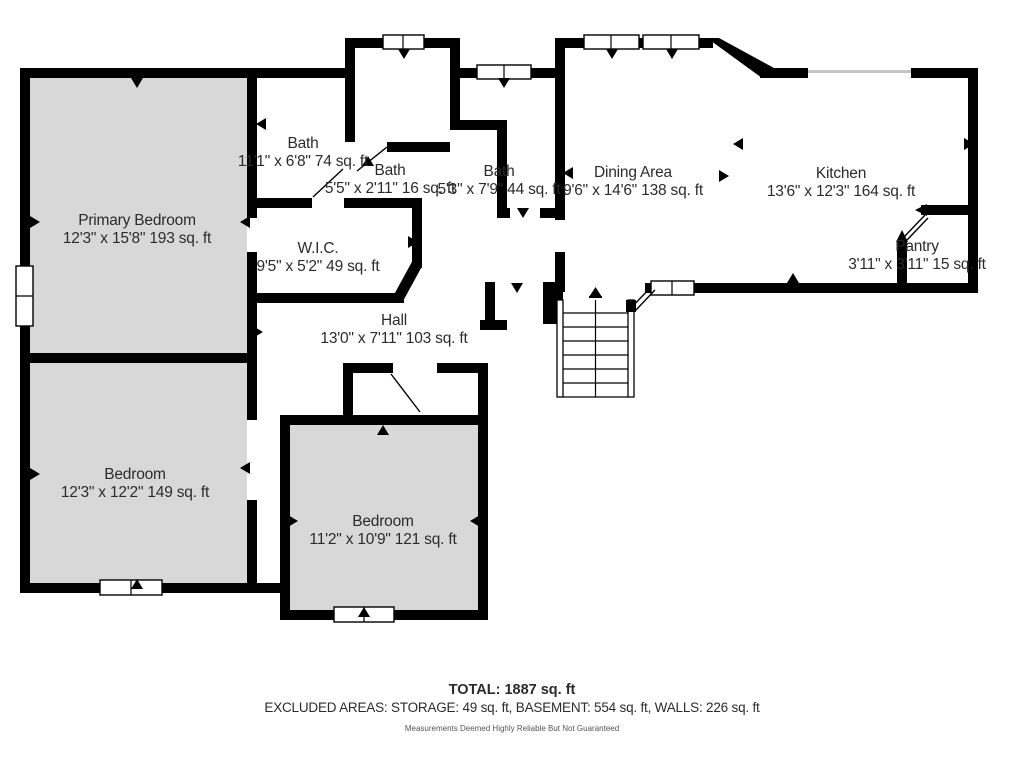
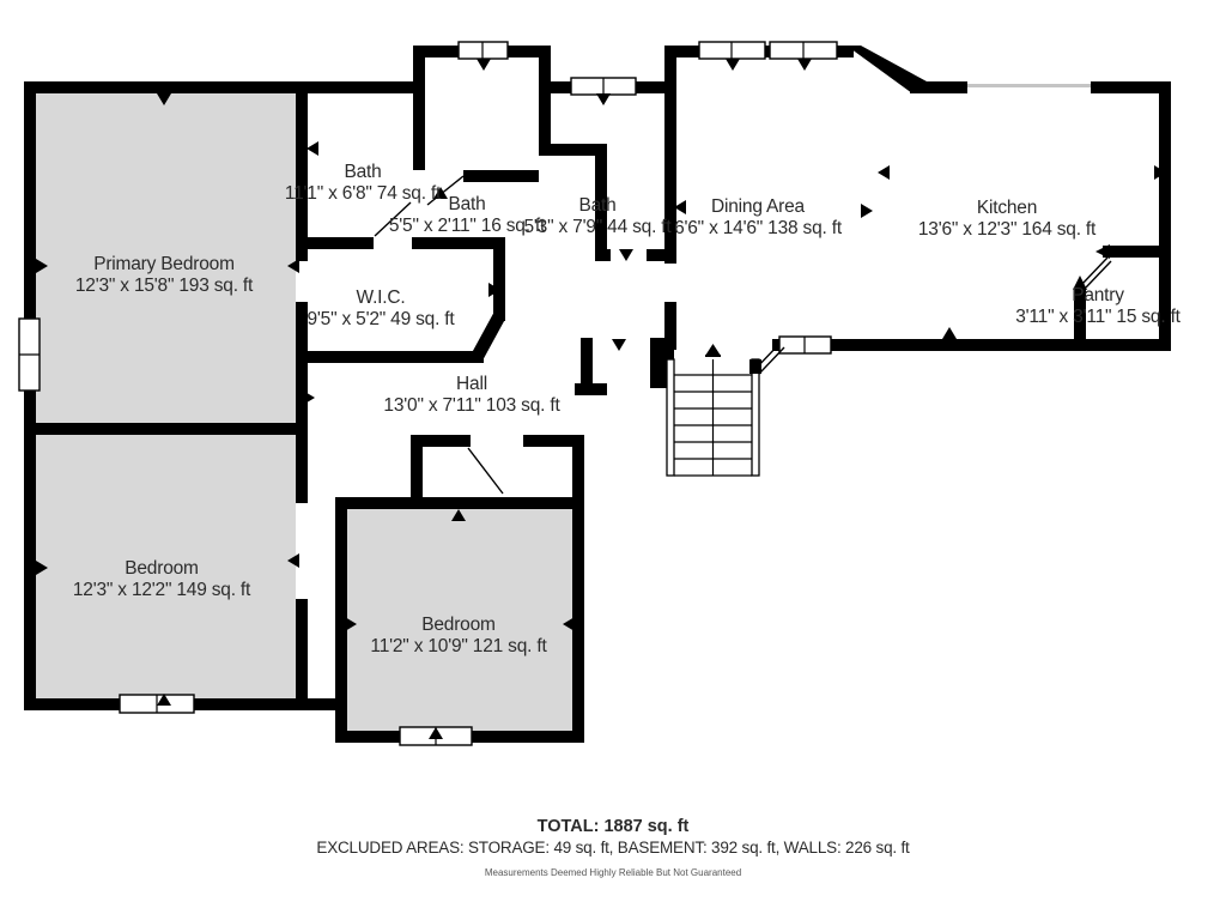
  Primary Bedroom
  12'3" x 15'8" 193 sq. ft
  Bath
  11'1" x 6'8" 74 sq. ft
  Bath
  5'5" x 2'11" 16 sq. ft
  Bath
  5'3" x 7'9" 44 sq. ft
  Dining Area
- 9'6" x 14'6" 138 sq. ft
+ 6'6" x 14'6" 138 sq. ft
  Kitchen
  13'6" x 12'3" 164 sq. ft
  Pantry
  3'11" x 3'11" 15 sq. ft
  W.I.C.
  9'5" x 5'2" 49 sq. ft
  Hall
  13'0" x 7'11" 103 sq. ft
  Bedroom
  12'3" x 12'2" 149 sq. ft
  Bedroom
  11'2" x 10'9" 121 sq. ft
  TOTAL: 1887 sq. ft
- EXCLUDED AREAS: STORAGE: 49 sq. ft, BASEMENT: 554 sq. ft, WALLS: 226 sq. ft
+ EXCLUDED AREAS: STORAGE: 49 sq. ft, BASEMENT: 392 sq. ft, WALLS: 226 sq. ft
  Measurements Deemed Highly Reliable But Not Guaranteed
